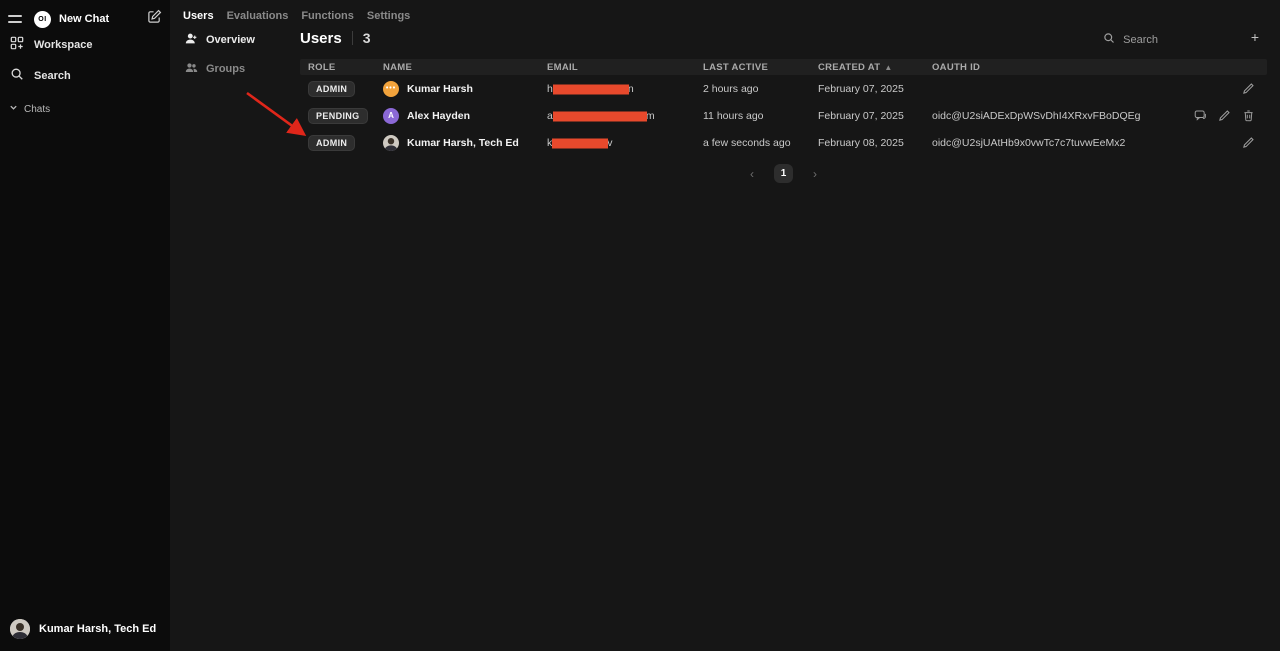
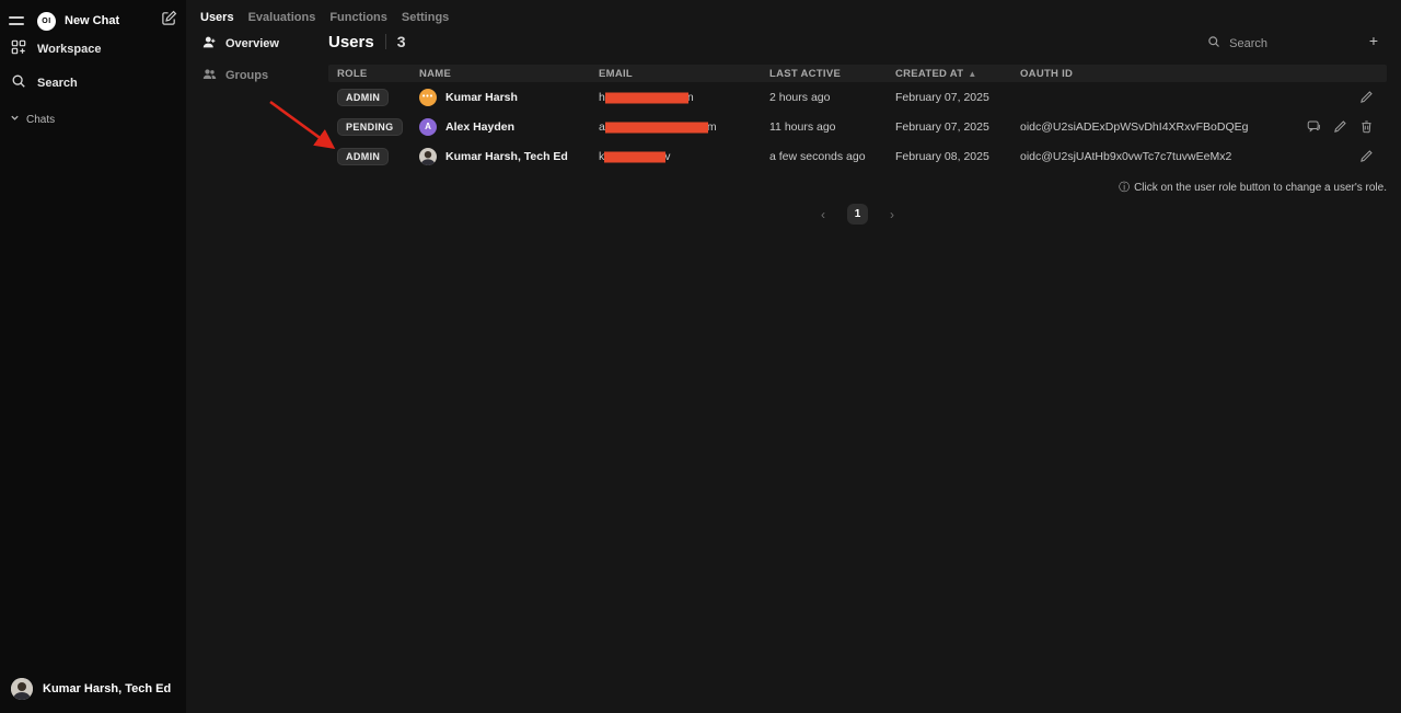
  New Chat
  Workspace
  Search
  Chats
  Kumar Harsh, Tech Ed
  Users
  Evaluations
  Functions
  Settings
  Overview
  Groups
  Users
  3
  Search
  +
  ROLE
  NAME
  EMAIL
  LAST ACTIVE
  CREATED AT
  ▲
  OAUTH ID
  ADMIN
  Kumar Harsh
  h n
  2 hours ago
  February 07, 2025
  PENDING
  A
  Alex Hayden
  a m
  11 hours ago
  February 07, 2025
  oidc@U2siADExDpWSvDhI4XRxvFBoDQEg
  ADMIN
  Kumar Harsh, Tech Ed
  k v
  a few seconds ago
  February 08, 2025
  oidc@U2sjUAtHb9x0vwTc7c7tuvwEeMx2
+ ⓘ
+ Click on the user role button to change a user's role.
  ‹
  1
  ›
